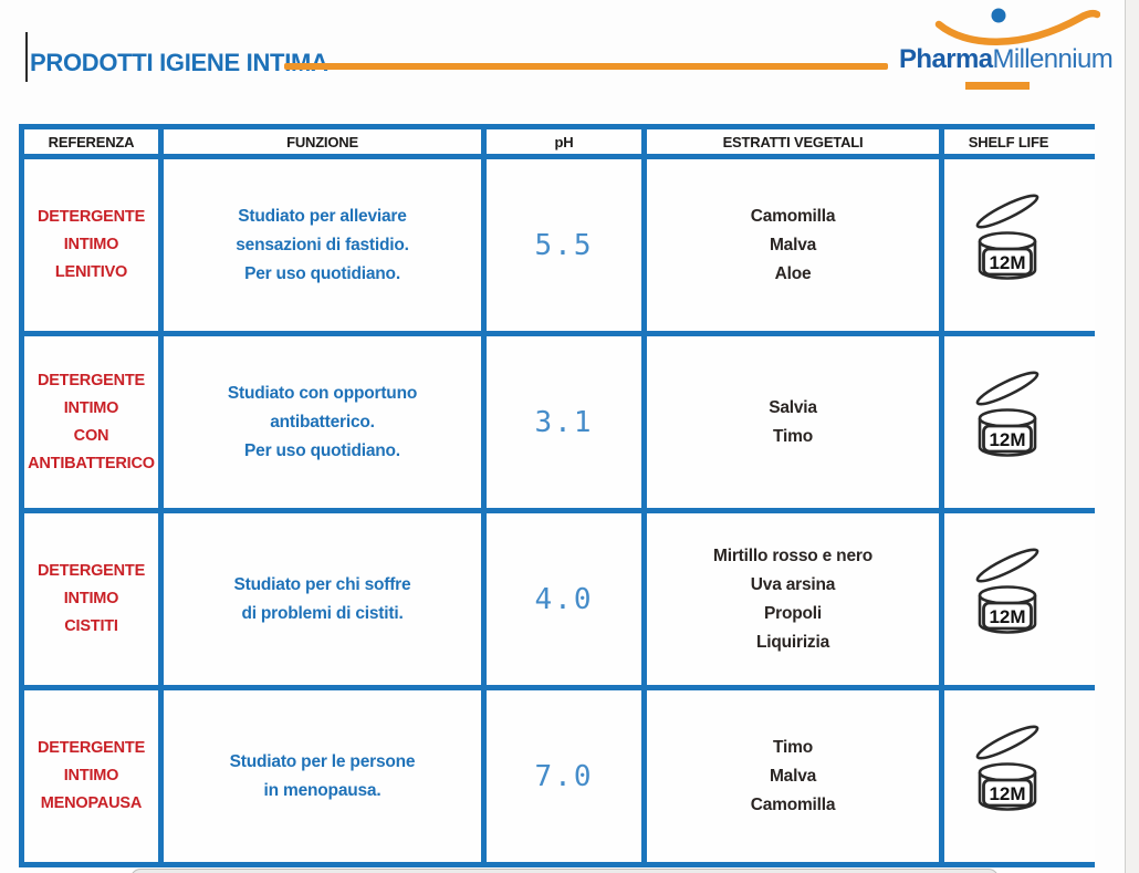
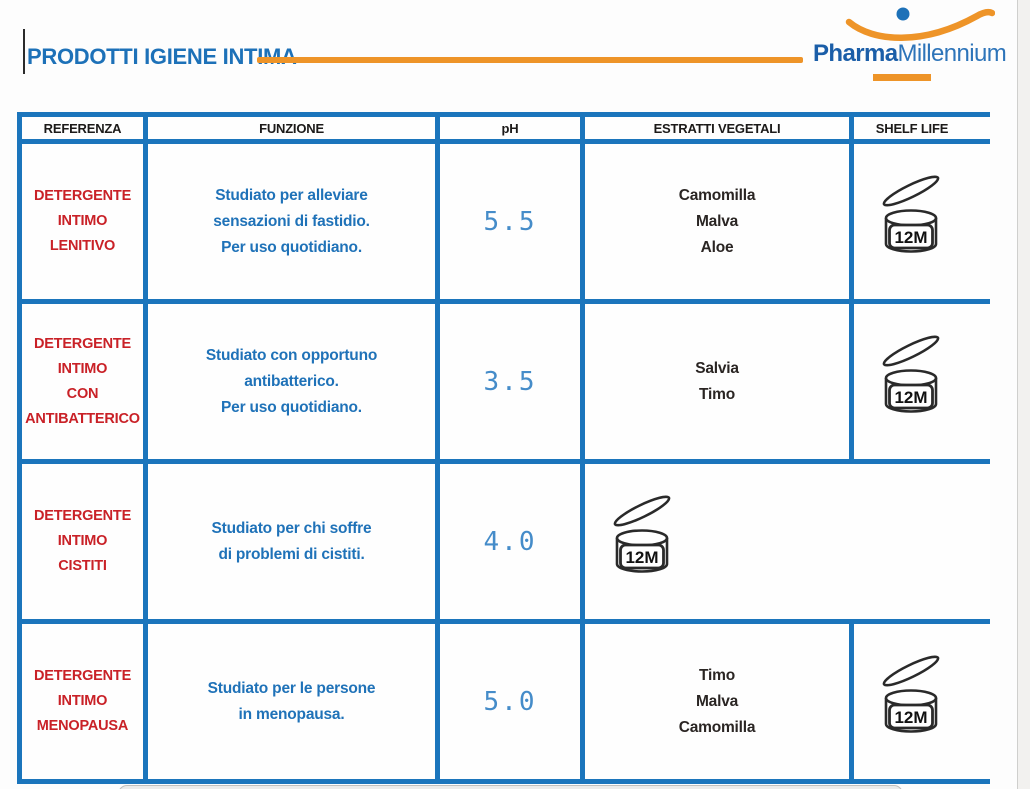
  PRODOTTI IGIENE INT
  PharmaMillennium
  REFERENZA
  FUNZIONE
  pH
  ESTRATTI VEGETALI
  SHELF LIFE
  DETERGENTE
  INTIMO
  LENITIVO
  Studiato per alleviare
  sensazioni di fastidio.
  Per uso quotidiano.
  5.5
  Camomilla
  Malva
  Aloe
  12M
  DETERGENTE
  INTIMO
  CON
  ANTIBATTERICO
  Studiato con opportuno
  antibatterico.
  Per uso quotidiano.
- 3.1
+ 3.5
  Salvia
  Timo
  12M
  DETERGENTE
  INTIMO
  CISTITI
  Studiato per chi soffre
  di problemi di cistiti.
  4.0
- Mirtillo rosso e nero
- Uva arsina
- Propoli
- Liquirizia
  12M
  DETERGENTE
  INTIMO
  MENOPAUSA
  Studiato per le persone
  in menopausa.
- 7.0
+ 5.0
  Timo
  Malva
  Camomilla
  12M
